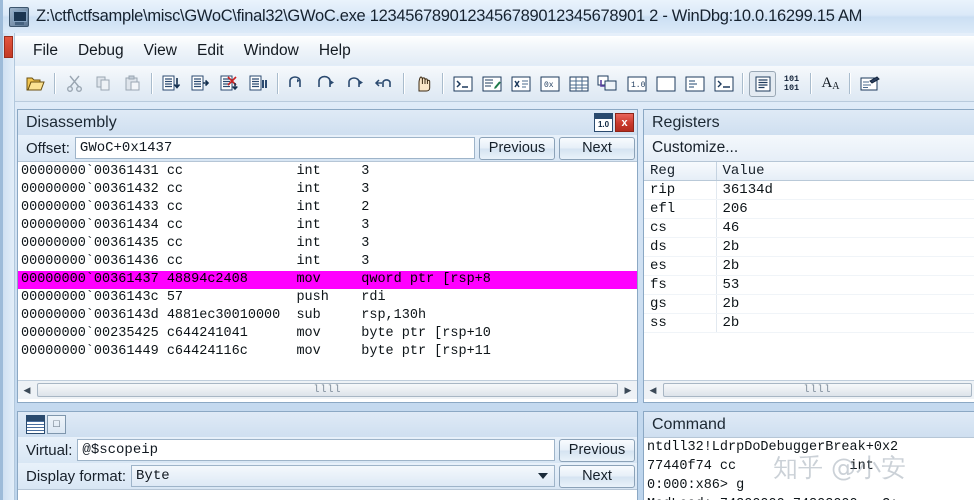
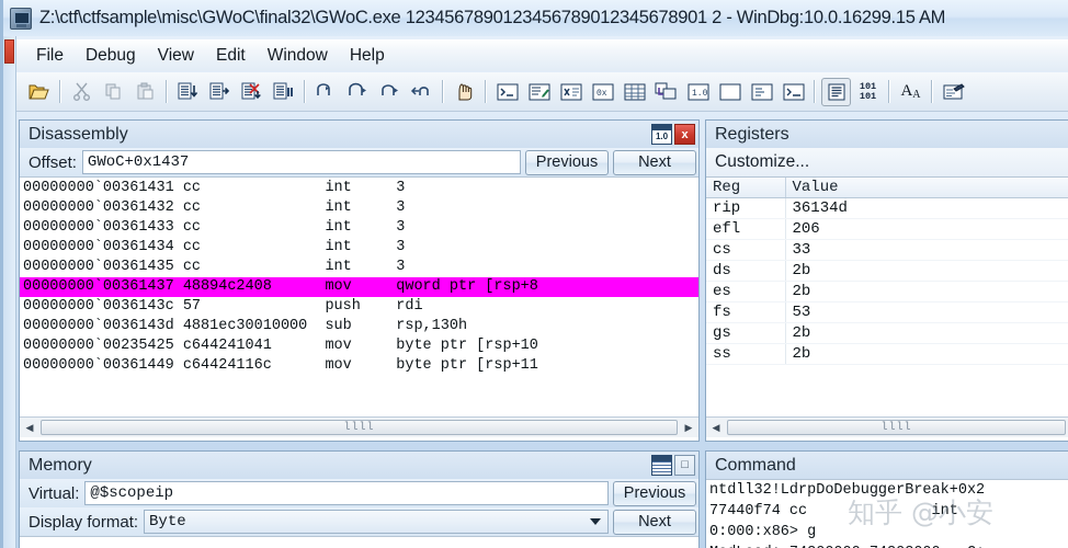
  Z:\ctf\ctfsample\misc\GWoC\final32\GWoC.exe 1234567890123456789012345678901 2 - WinDbg:10.0.16299.15 AM
  File
  Debug
  View
  Edit
  Window
  Help
  0x
  1.0
  101
  101
  AA
  Disassembly
  1.0
  x
  Offset:
  GWoC+0x1437
  Previous
  Next
  00000000`00361431 cc int 3
  00000000`00361432 cc int 3
- 00000000`00361433 cc int 2
+ 00000000`00361433 cc int 3
  00000000`00361434 cc int 3
  00000000`00361435 cc int 3
- 00000000`00361436 cc int 3
  00000000`00361437 48894c2408 mov qword ptr [rsp+8
  00000000`0036143c 57 push rdi
  00000000`0036143d 4881ec30010000 sub rsp,130h
  00000000`00235425 c644241041 mov byte ptr [rsp+10
  00000000`00361449 c64424116c mov byte ptr [rsp+11
  ◀
  llll
  ▶
  Registers
  Customize...
  Reg	Value
  rip	36134d
  efl	206
- cs	46
+ cs	33
  ds	2b
  es	2b
  fs	53
  gs	2b
  ss	2b
  ◀
  llll
+ Memory
  ☐
  Virtual:
  @$scopeip
  Previous
  Display format:
  Byte
  Next
  Command
  ntdll32!LdrpDoDebuggerBreak+0x2
  77440f74 cc int
  0:000:x86> g
  知乎 @小安
